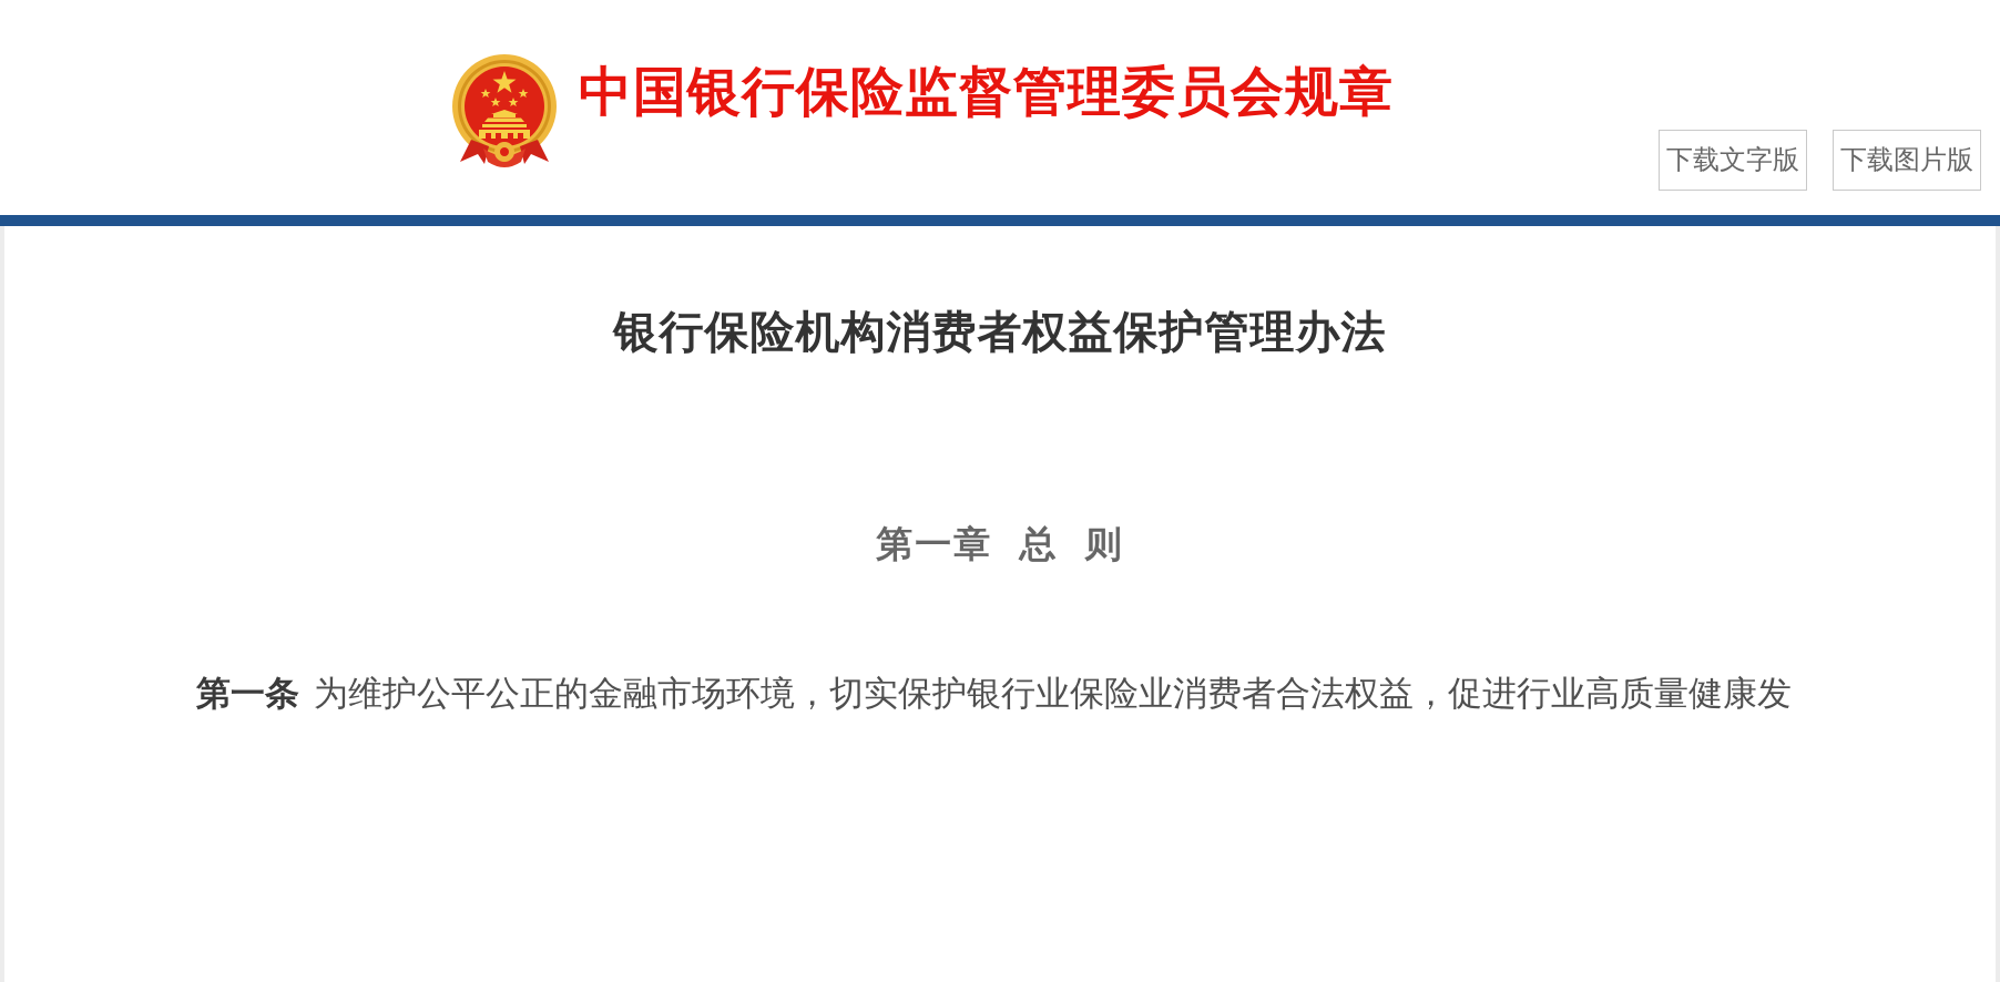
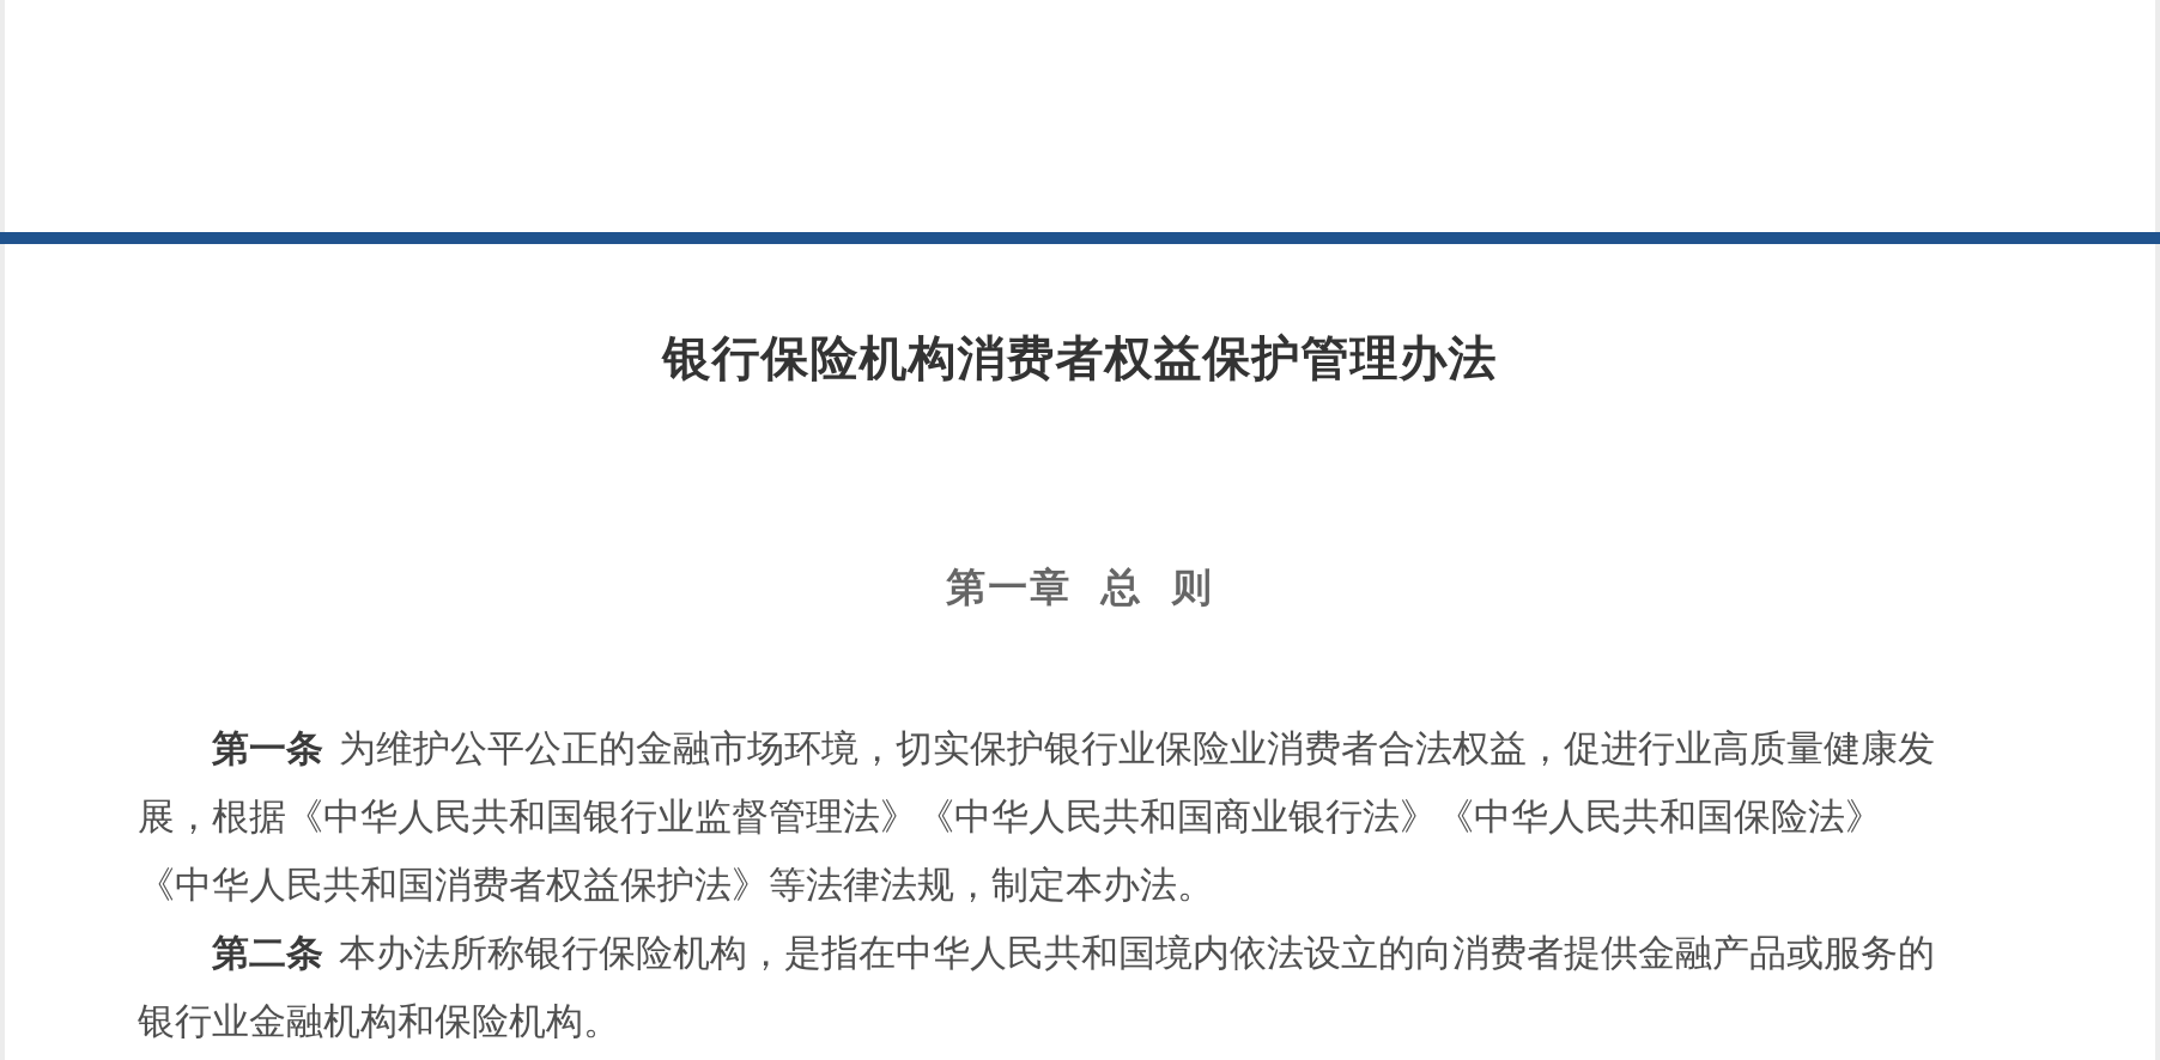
- 中国银行保险监督管理委员会规章
- 下载文字版
- 下载图片版
  银行保险机构消费者权益保护管理办法
  第一章 总 则
  第一条 为维护公平公正的金融市场环境，切实保护银行业保险业消费者合法权益，促进行业高质量健康发
+ 展，根据《中华人民共和国银行业监督管理法》《中华人民共和国商业银行法》《中华人民共和国保险法》
+ 《中华人民共和国消费者权益保护法》等法律法规，制定本办法。
+ 第二条 本办法所称银行保险机构，是指在中华人民共和国境内依法设立的向消费者提供金融产品或服务的
+ 银行业金融机构和保险机构。
